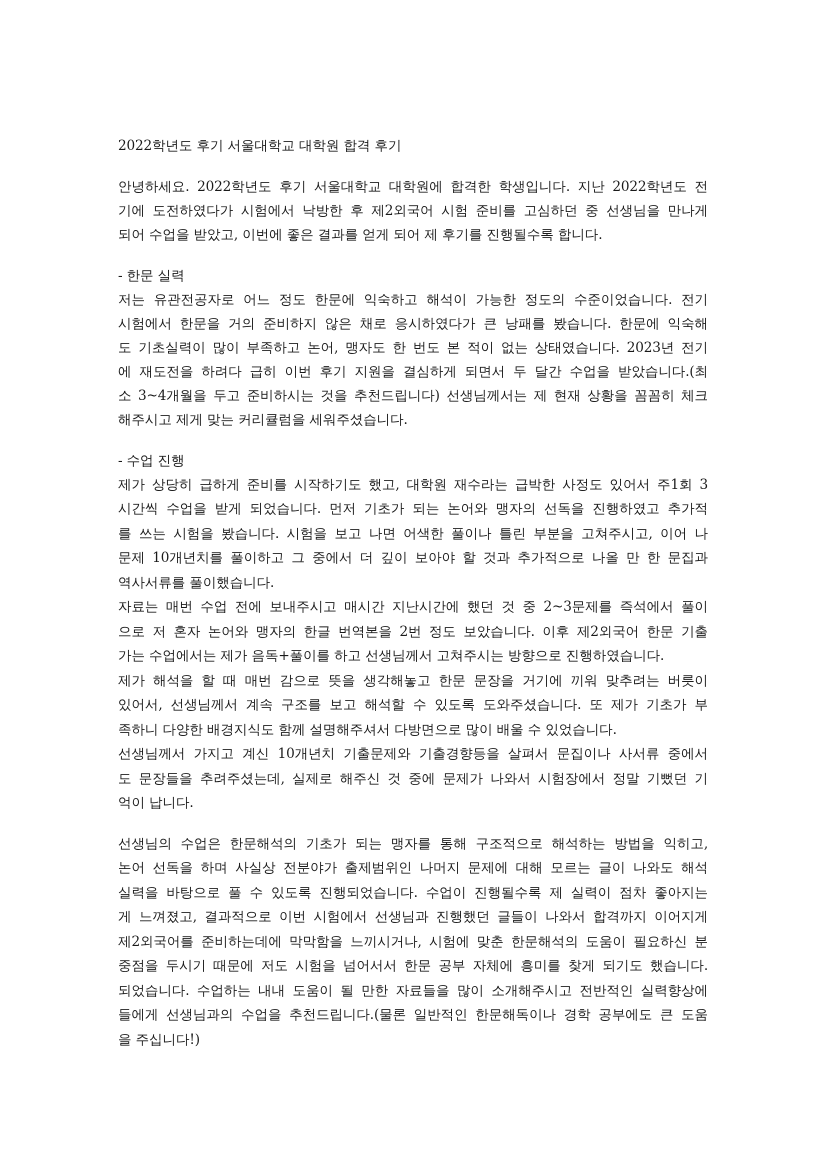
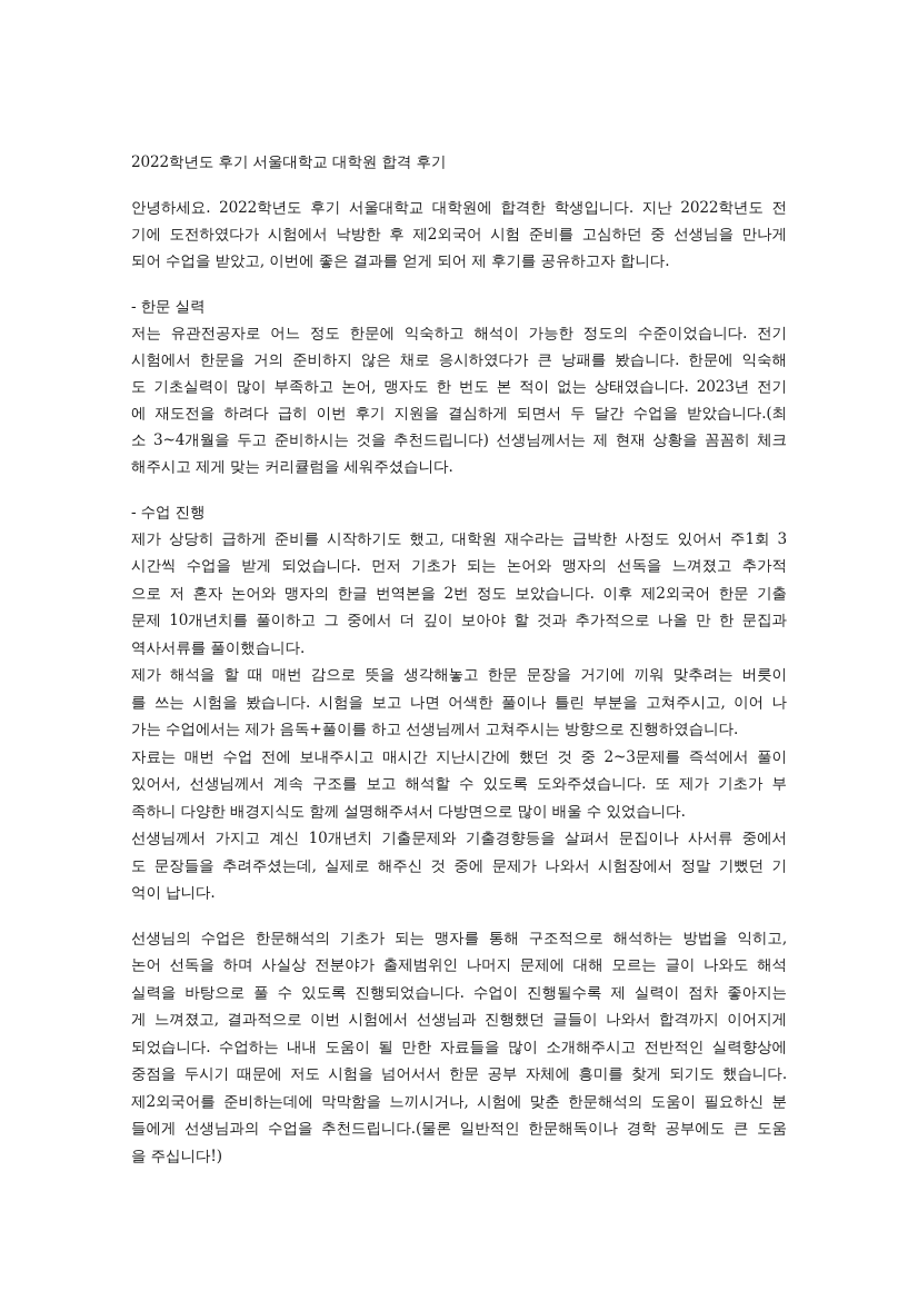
  2022학년도 후기 서울대학교 대학원 합격 후기
  안녕하세요. 2022학년도 후기 서울대학교 대학원에 합격한 학생입니다. 지난 2022학년도 전
  기에 도전하였다가 시험에서 낙방한 후 제2외국어 시험 준비를 고심하던 중 선생님을 만나게
- 되어 수업을 받았고, 이번에 좋은 결과를 얻게 되어 제 후기를 진행될수록 합니다.
+ 되어 수업을 받았고, 이번에 좋은 결과를 얻게 되어 제 후기를 공유하고자 합니다.
  - 한문 실력
  저는 유관전공자로 어느 정도 한문에 익숙하고 해석이 가능한 정도의 수준이었습니다. 전기
  시험에서 한문을 거의 준비하지 않은 채로 응시하였다가 큰 낭패를 봤습니다. 한문에 익숙해
  도 기초실력이 많이 부족하고 논어, 맹자도 한 번도 본 적이 없는 상태였습니다. 2023년 전기
  에 재도전을 하려다 급히 이번 후기 지원을 결심하게 되면서 두 달간 수업을 받았습니다.(최
  소 3~4개월을 두고 준비하시는 것을 추천드립니다) 선생님께서는 제 현재 상황을 꼼꼼히 체크
  해주시고 제게 맞는 커리큘럼을 세워주셨습니다.
  - 수업 진행
  제가 상당히 급하게 준비를 시작하기도 했고, 대학원 재수라는 급박한 사정도 있어서 주1회 3
- 시간씩 수업을 받게 되었습니다. 먼저 기초가 되는 논어와 맹자의 선독을 진행하였고 추가적
+ 시간씩 수업을 받게 되었습니다. 먼저 기초가 되는 논어와 맹자의 선독을 느껴졌고 추가적
- 를 쓰는 시험을 봤습니다. 시험을 보고 나면 어색한 풀이나 틀린 부분을 고쳐주시고, 이어 나
+ 으로 저 혼자 논어와 맹자의 한글 번역본을 2번 정도 보았습니다. 이후 제2외국어 한문 기출
  문제 10개년치를 풀이하고 그 중에서 더 깊이 보아야 할 것과 추가적으로 나올 만 한 문집과
  역사서류를 풀이했습니다.
- 자료는 매번 수업 전에 보내주시고 매시간 지난시간에 했던 것 중 2~3문제를 즉석에서 풀이
+ 제가 해석을 할 때 매번 감으로 뜻을 생각해놓고 한문 문장을 거기에 끼워 맞추려는 버릇이
- 으로 저 혼자 논어와 맹자의 한글 번역본을 2번 정도 보았습니다. 이후 제2외국어 한문 기출
+ 를 쓰는 시험을 봤습니다. 시험을 보고 나면 어색한 풀이나 틀린 부분을 고쳐주시고, 이어 나
  가는 수업에서는 제가 음독+풀이를 하고 선생님께서 고쳐주시는 방향으로 진행하였습니다.
- 제가 해석을 할 때 매번 감으로 뜻을 생각해놓고 한문 문장을 거기에 끼워 맞추려는 버릇이
+ 자료는 매번 수업 전에 보내주시고 매시간 지난시간에 했던 것 중 2~3문제를 즉석에서 풀이
  있어서, 선생님께서 계속 구조를 보고 해석할 수 있도록 도와주셨습니다. 또 제가 기초가 부
  족하니 다양한 배경지식도 함께 설명해주셔서 다방면으로 많이 배울 수 있었습니다.
  선생님께서 가지고 계신 10개년치 기출문제와 기출경향등을 살펴서 문집이나 사서류 중에서
  도 문장들을 추려주셨는데, 실제로 해주신 것 중에 문제가 나와서 시험장에서 정말 기뻤던 기
  억이 납니다.
  선생님의 수업은 한문해석의 기초가 되는 맹자를 통해 구조적으로 해석하는 방법을 익히고,
  논어 선독을 하며 사실상 전분야가 출제범위인 나머지 문제에 대해 모르는 글이 나와도 해석
  실력을 바탕으로 풀 수 있도록 진행되었습니다. 수업이 진행될수록 제 실력이 점차 좋아지는
  게 느껴졌고, 결과적으로 이번 시험에서 선생님과 진행했던 글들이 나와서 합격까지 이어지게
- 제2외국어를 준비하는데에 막막함을 느끼시거나, 시험에 맞춘 한문해석의 도움이 필요하신 분
+ 되었습니다. 수업하는 내내 도움이 될 만한 자료들을 많이 소개해주시고 전반적인 실력향상에
  중점을 두시기 때문에 저도 시험을 넘어서서 한문 공부 자체에 흥미를 찾게 되기도 했습니다.
- 되었습니다. 수업하는 내내 도움이 될 만한 자료들을 많이 소개해주시고 전반적인 실력향상에
+ 제2외국어를 준비하는데에 막막함을 느끼시거나, 시험에 맞춘 한문해석의 도움이 필요하신 분
  들에게 선생님과의 수업을 추천드립니다.(물론 일반적인 한문해독이나 경학 공부에도 큰 도움
  을 주십니다!)
